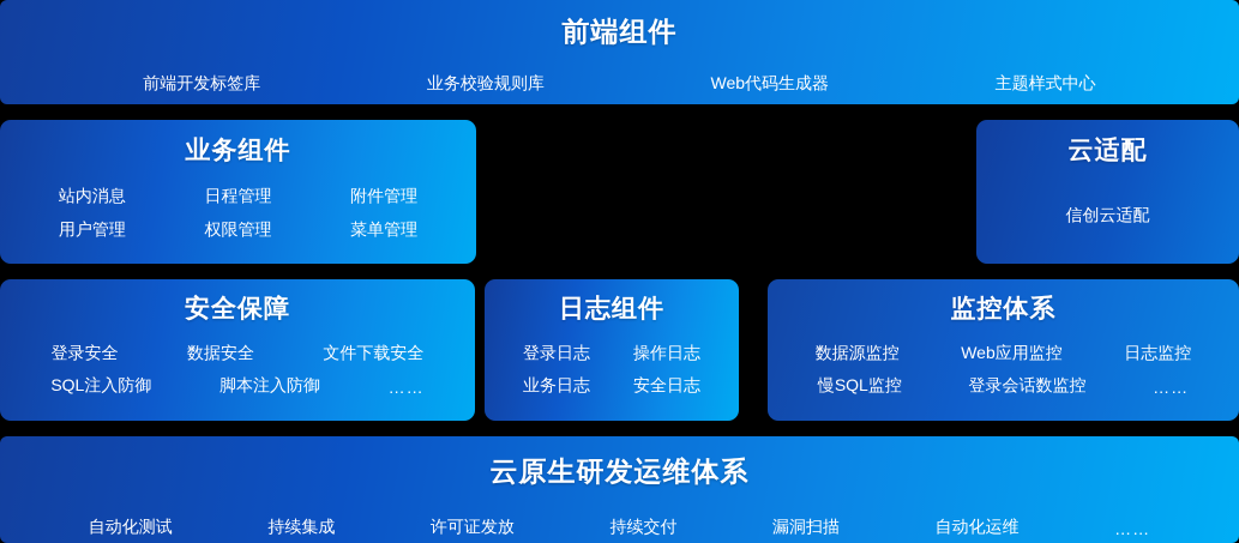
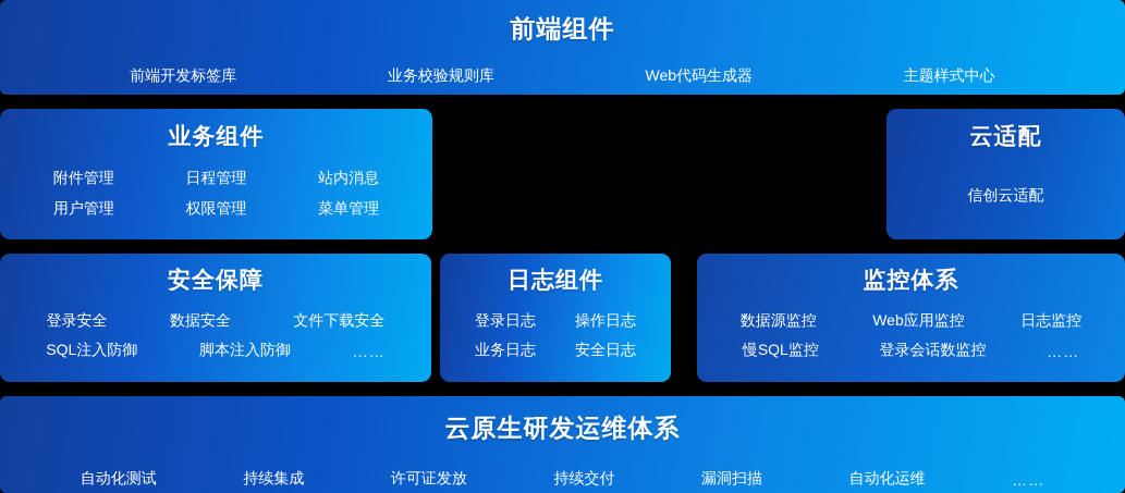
  前端组件
  前端开发标签库
  业务校验规则库
  Web代码生成器
  主题样式中心
  业务组件
- 站内消息
+ 附件管理
  日程管理
- 附件管理
+ 站内消息
  用户管理
  权限管理
  菜单管理
  云适配
  信创云适配
  安全保障
  登录安全
  数据安全
  文件下载安全
  SQL注入防御
  脚本注入防御
  ……
  日志组件
  登录日志
  操作日志
  业务日志
  安全日志
  监控体系
  数据源监控
  Web应用监控
  日志监控
  慢SQL监控
  登录会话数监控
  ……
  云原生研发运维体系
  自动化测试
  持续集成
  许可证发放
  持续交付
  漏洞扫描
  自动化运维
  ……
